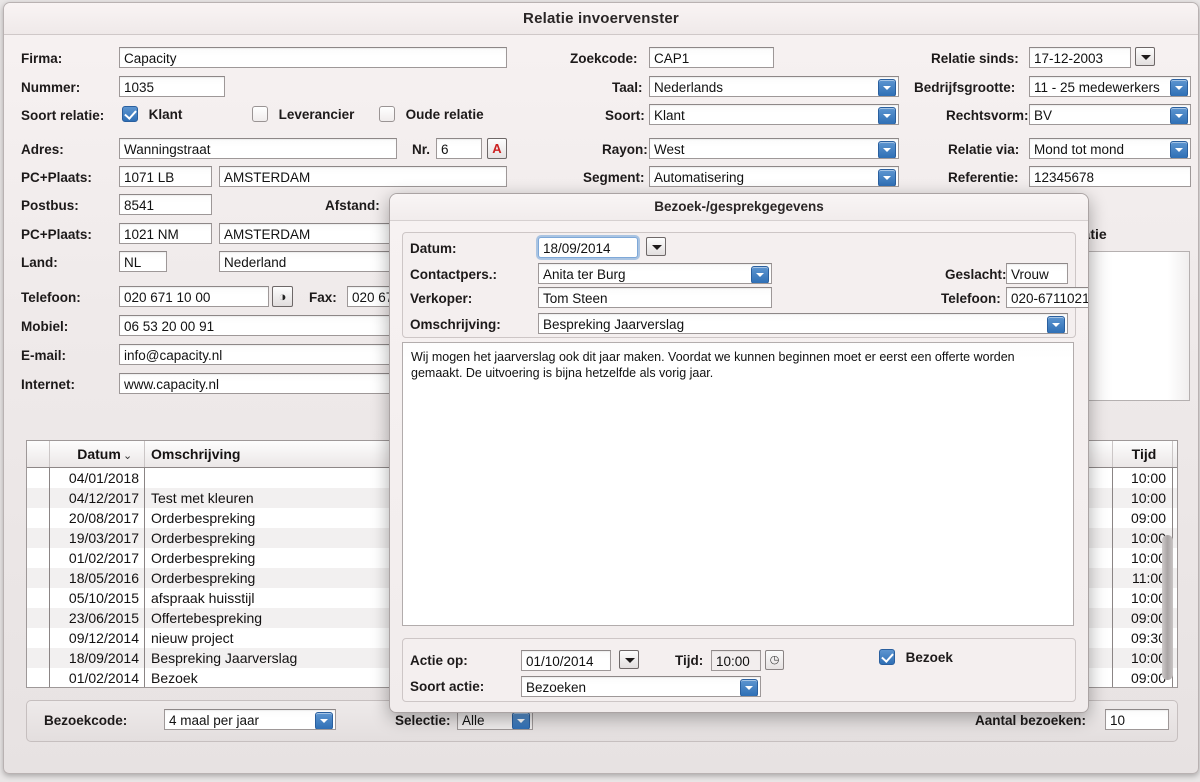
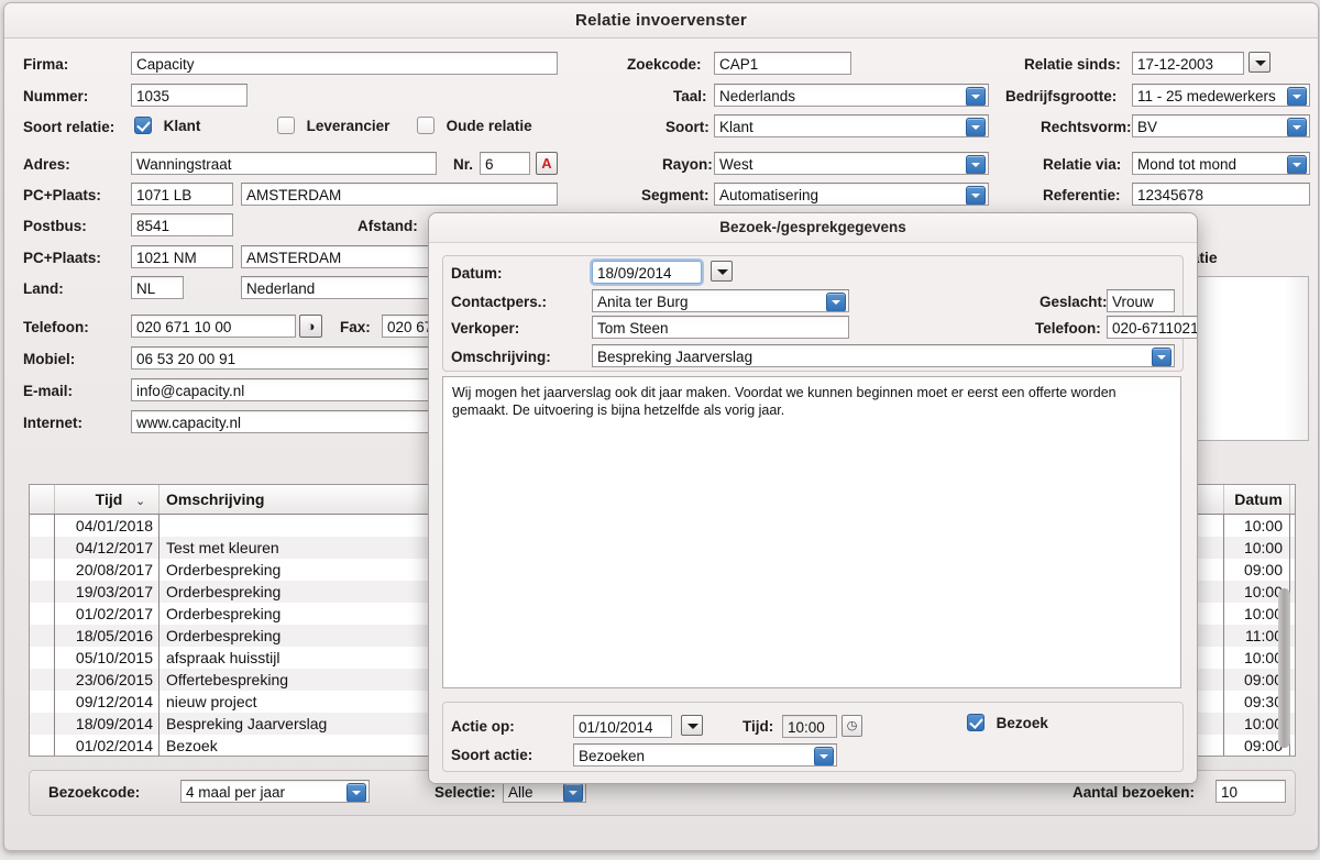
  Relatie invoervenster
  Firma:
  Capacity
  Nummer:
  1035
  Soort relatie:
  Klant
  Leverancier
  Oude relatie
  Adres:
  Wanningstraat
  Nr.
  6
  A
  PC+Plaats:
  1071 LB
  AMSTERDAM
  Postbus:
  8541
  Afstand:
  PC+Plaats:
  1021 NM
  AMSTERDAM
  Land:
  NL
  Nederland
  Telefoon:
  020 671 10 00
  ◑
  Fax:
  020 6
  Mobiel:
  06 53 20 00 91
  E-mail:
  info@capacity.nl
  Internet:
  www.capacity.nl
  Zoekcode:
  CAP1
  Taal:
  Nederlands
  Soort:
  Klant
  Rayon:
  West
  Segment:
  Automatisering
  Relatie sinds:
  17-12-2003
  Bedrijfsgrootte:
  11 - 25 medewerkers
  Rechtsvorm:
  BV
  Relatie via:
  Mond tot mond
  Referentie:
  12345678
- Datum
+ Tijd
  ⌄
  Omschrijving
- Tijd
+ Datum
  04/01/2018
  10:00
  04/12/2017
  Test met kleuren
  10:00
  20/08/2017
  Orderbespreking
  09:00
  19/03/2017
  Orderbespreking
  10:0
  01/02/2017
  Orderbespreking
  10:0
  18/05/2016
  Orderbespreking
  11:0
  05/10/2015
  afspraak huisstijl
  10:0
  23/06/2015
  Offertebespreking
  09:0
  09/12/2014
  nieuw project
  09:3
  18/09/2014
  Bespreking Jaarverslag
  10:0
  01/02/2014
  Bezoek
  09:00
  Bezoekcode:
  4 maal per jaar
  Selectie:
  Alle
  Aantal bezoeken:
  10
  Bezoek-/gesprekgegevens
  Datum:
  18/09/2014
  Contactpers.:
  Anita ter Burg
  Geslacht:
  Vrouw
  Verkoper:
  Tom Steen
  Telefoon:
  020-6711021
  Omschrijving:
  Bespreking Jaarverslag
  Wij mogen het jaarverslag ook dit jaar maken. Voordat we kunnen beginnen moet er eerst een offerte worden gemaakt. De uitvoering is bijna hetzelfde als vorig jaar.
  Actie op:
  01/10/2014
  Tijd:
  10:00
  ◷
  Bezoek
  Soort actie:
  Bezoeken
